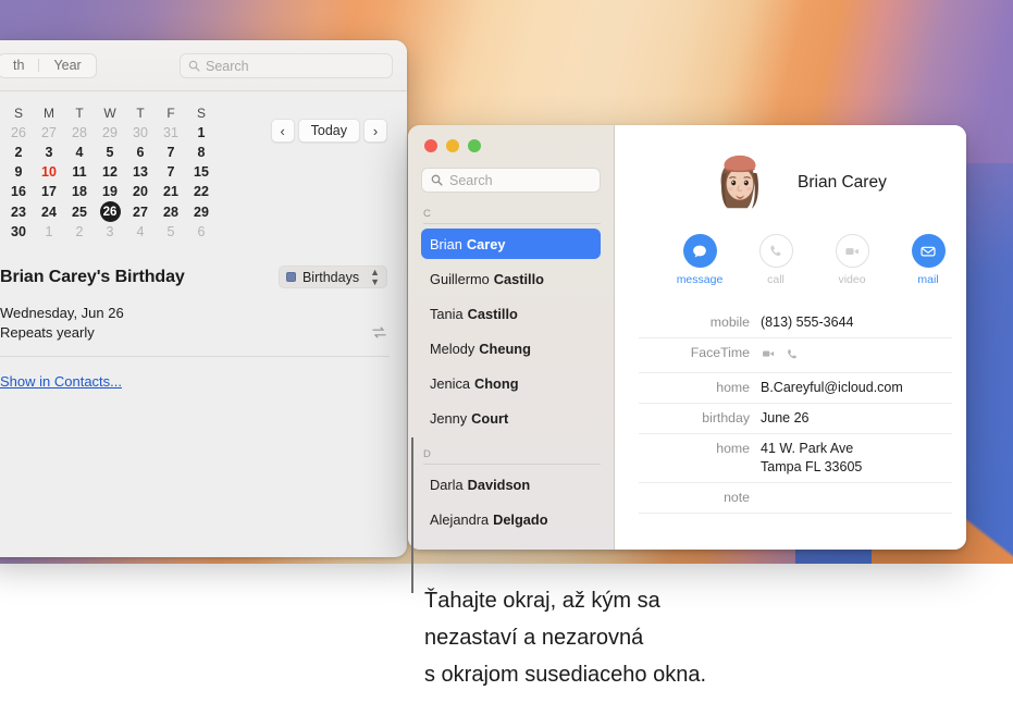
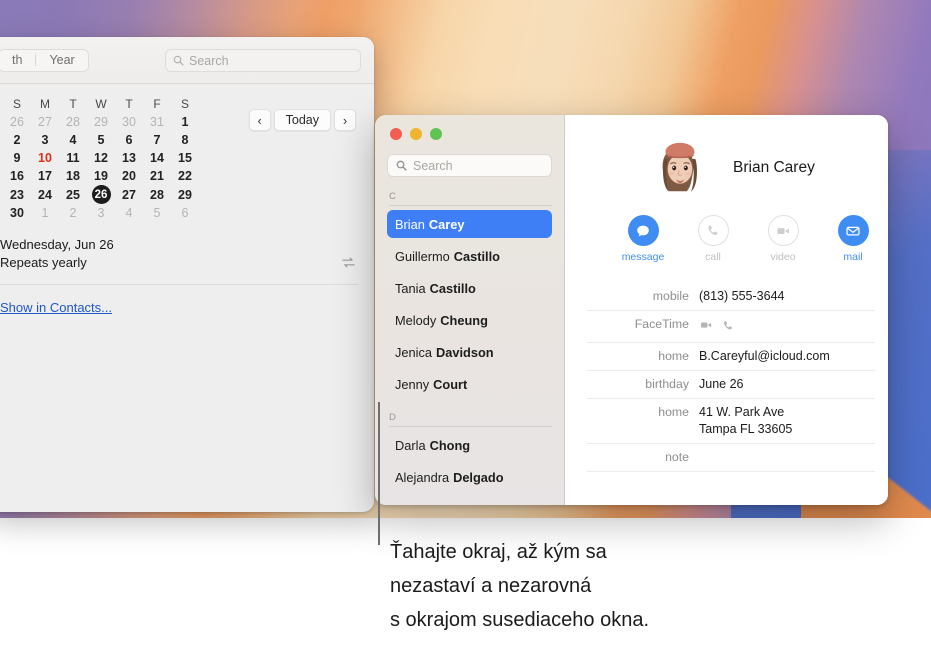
  th
  Year
  Search
  ‹
  Today
  ›
  S	M	T	W	T	F	S
  26	27	28	29	30	31	1
  2	3	4	5	6	7	8
- 9	10	11	12	13	7	15
+ 9	10	11	12	13	14	15
  16	17	18	19	20	21	22
  23	24	25	26	27	28	29
  30	1	2	3	4	5	6
- Brian Carey's Birthday
- Birthdays
- ▲
- ▼
  Wednesday, Jun 26
  Repeats yearly
  Show in Contacts...
  Search
  C
  Brian
  Carey
  Guillermo
  Castillo
  Tania
  Castillo
  Melody
  Cheung
  Jenica
- Chong
+ Davidson
  Jenny
  Court
  D
  Darla
- Davidson
+ Chong
  Alejandra
  Delgado
  Brian Carey
  message
  call
  video
  mail
  mobile
  (813) 555-3644
  FaceTime
  home
  B.Careyful@icloud.com
  birthday
  June 26
  home
  41 W. Park Ave
  Tampa FL 33605
  note
  Ťahajte okraj, až kým sa
  nezastaví a nezarovná
  s okrajom susediaceho okna.
